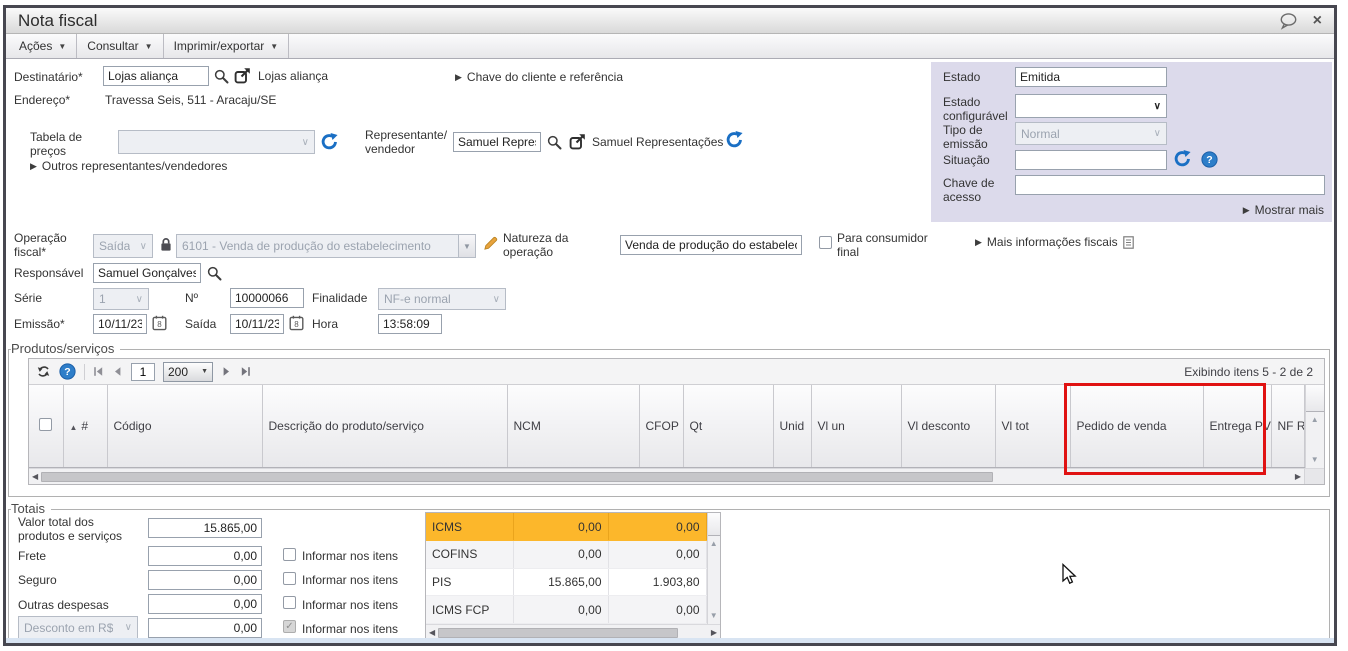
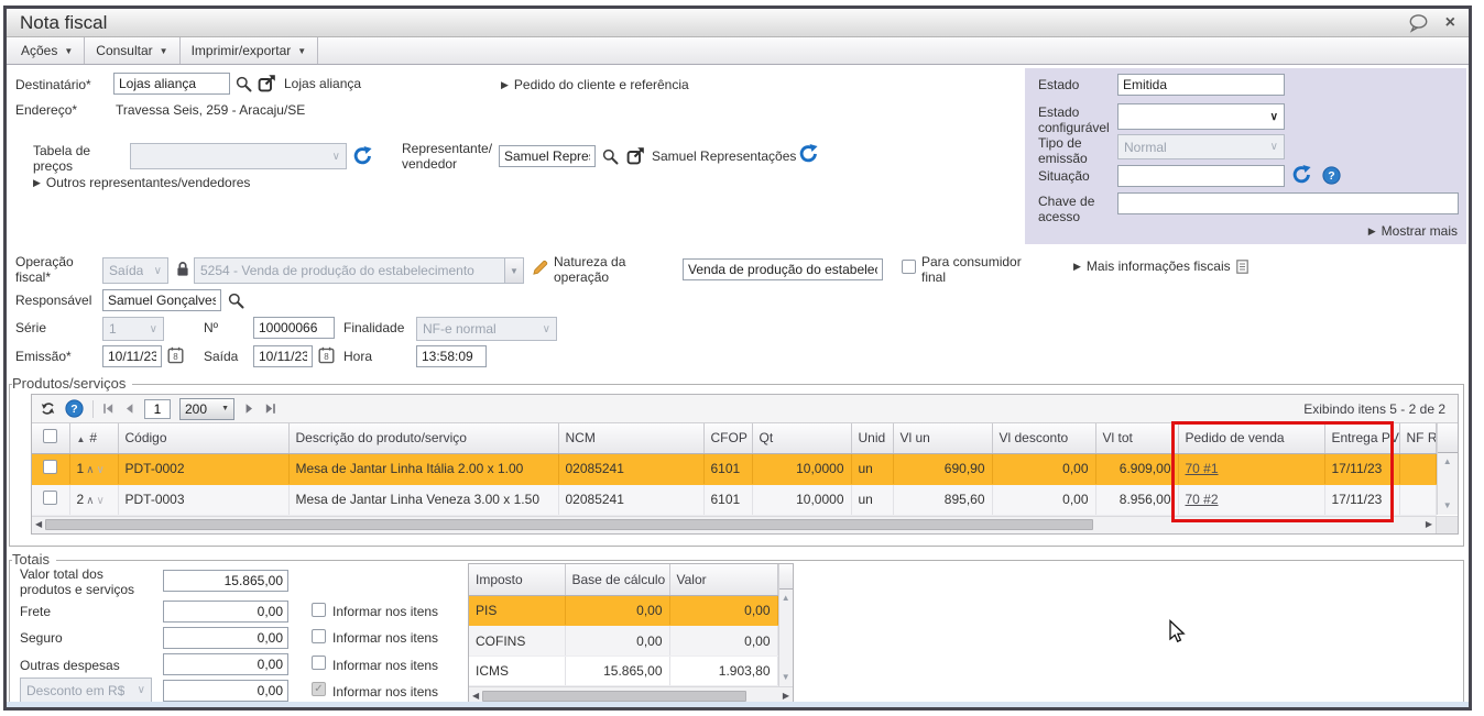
  Nota fiscal
  ×
  Ações
  ▼
  Consultar
  ▼
  Imprimir/exportar
  ▼
  Destinatário*
  Lojas aliança
  Lojas aliança
  ▶
- Chave do cliente e referência
+ Pedido do cliente e referência
  Endereço*
- Travessa Seis, 511 - Aracaju/SE
+ Travessa Seis, 259 - Aracaju/SE
  Tabela de preços
  ∨
  Representante/vendedor
  Samuel Repre
  Samuel Representações
  ▶
  Outros representantes/vendedores
  Estado
  Emitida
  Estado configurável
  ∨
  Tipo de emissão
  Normal
  ∨
  Situação
  ?
  Chave de acesso
  ▶
  Mostrar mais
  Operação fiscal*
  Saída
  ∨
- 6101 - Venda de produção do estabelecimento
+ 5254 - Venda de produção do estabelecimento
  ▼
  Natureza da operação
  Venda de produção do estabele
  Para consumidor final
  ▶
  Mais informações fiscais
  Responsável
  Samuel Gonçalves
  Série
  1
  ∨
  Nº
  10000066
  Finalidade
  NF-e normal
  ∨
  Emissão*
  10/11/23
  8
  Saída
  10/11/23
  8
  Hora
  13:58:09
  Produtos/serviços
  ?
  1
  200
  Exibindo itens 5 - 2 de 2
  	▲ #	Código	Descrição do produto/serviço	NCM	CFOP	Qt	Unid	Vl un	Vl desconto	Vl tot	Pedido de venda	Entrega PV	NF R
+ 	1 ∧ ∨	PDT-0002	Mesa de Jantar Linha Itália 2.00 x 1.00	02085241	6101	10,0000	un	690,90	0,00	6.909,00	70 #1	17/11/23
+ 	2 ∧ ∨	PDT-0003	Mesa de Jantar Linha Veneza 3.00 x 1.50	02085241	6101	10,0000	un	895,60	0,00	8.956,00	70 #2	17/11/23
  ▲
  ▼
  ◀
  ▶
  Totais
  Valor total dos produtos e serviços
  15.865,00
  Frete
  0,00
  Informar nos itens
  Seguro
  0,00
  Informar nos itens
  Outras despesas
  0,00
  Informar nos itens
  Desconto em R$
  ∨
  0,00
  ✓
  Informar nos itens
+ Imposto	Base de cálculo	Valor
- ICMS	0,00	0,00
+ PIS	0,00	0,00
  COFINS	0,00	0,00
- PIS	15.865,00	1.903,80
+ ICMS	15.865,00	1.903,80
- ICMS FCP	0,00	0,00
  ▲
  ▼
  ◀
  ▶
